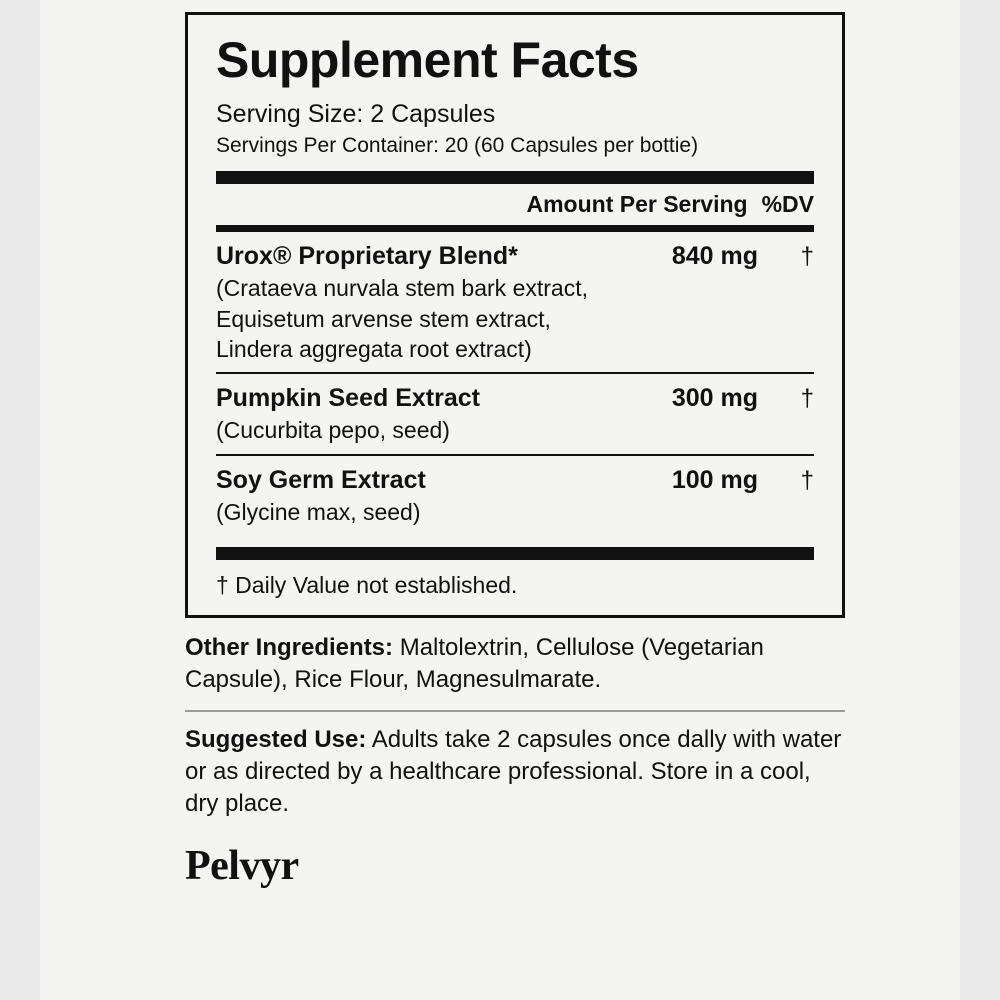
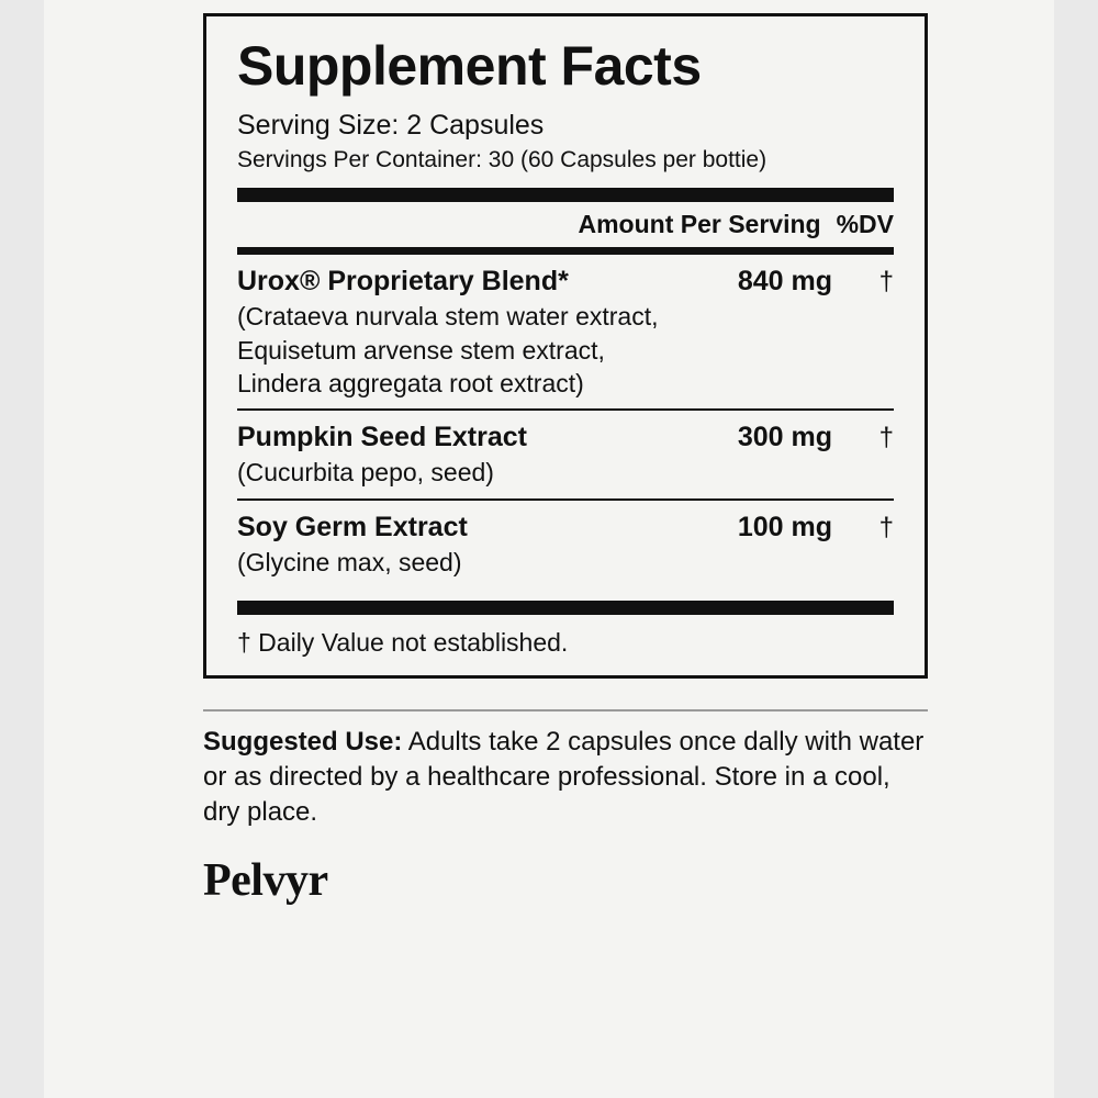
  Supplement Facts
  Serving Size: 2 Capsules
- Servings Per Container: 20 (60 Capsules per bottie)
+ Servings Per Container: 30 (60 Capsules per bottie)
  Amount Per Serving
  %DV
  Urox® Proprietary Blend*
  840 mg
  †
- (Crataeva nurvala stem bark extract,
+ (Crataeva nurvala stem water extract,
  Equisetum arvense stem extract,
  Lindera aggregata root extract)
  Pumpkin Seed Extract
  300 mg
  †
  (Cucurbita pepo, seed)
  Soy Germ Extract
  100 mg
  †
  (Glycine max, seed)
  † Daily Value not established.
- Other Ingredients: Maltolextrin, Cellulose (Vegetarian Capsule), Rice Flour, Magnesulmarate.
  Suggested Use: Adults take 2 capsules once dally with water or as directed by a healthcare professional. Store in a cool, dry place.
  Pelvyr
